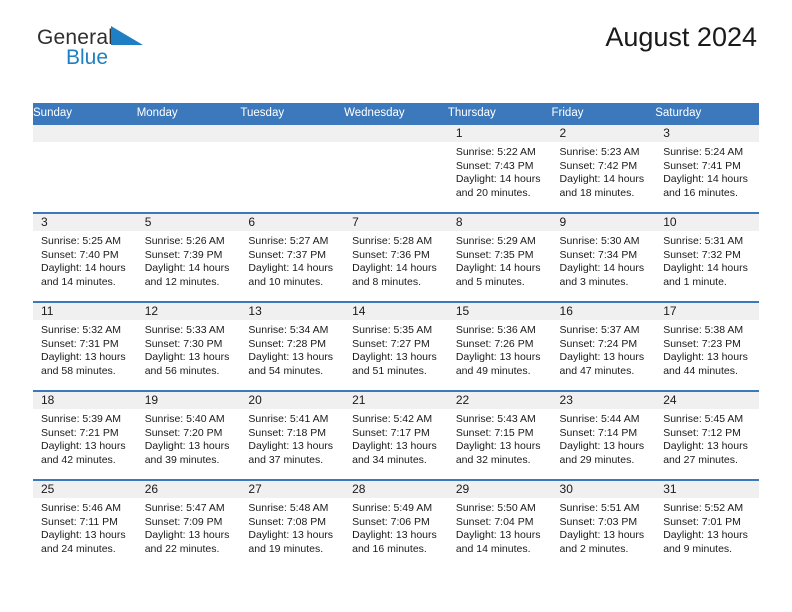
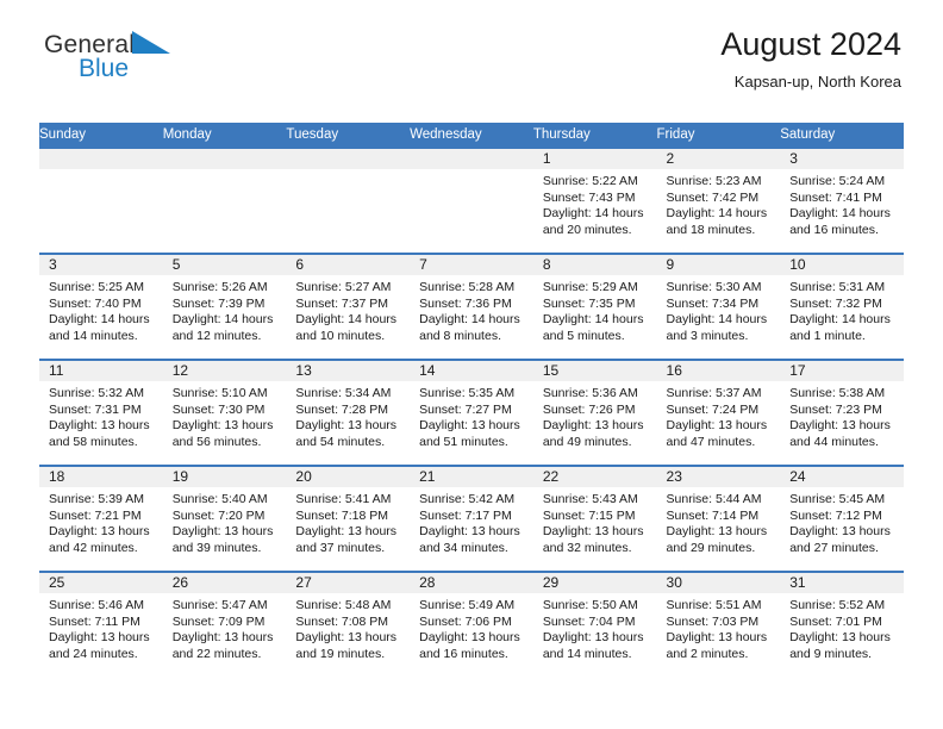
  General
  Blue
  August 2024
+ Kapsan-up, North Korea
  Sunday	Monday	Tuesday	Wednesday	Thursday	Friday	Saturday
  				1Sunrise: 5:22 AMSunset: 7:43 PMDaylight: 14 hoursand 20 minutes.	2Sunrise: 5:23 AMSunset: 7:42 PMDaylight: 14 hoursand 18 minutes.	3Sunrise: 5:24 AMSunset: 7:41 PMDaylight: 14 hoursand 16 minutes.
  3Sunrise: 5:25 AMSunset: 7:40 PMDaylight: 14 hoursand 14 minutes.	5Sunrise: 5:26 AMSunset: 7:39 PMDaylight: 14 hoursand 12 minutes.	6Sunrise: 5:27 AMSunset: 7:37 PMDaylight: 14 hoursand 10 minutes.	7Sunrise: 5:28 AMSunset: 7:36 PMDaylight: 14 hoursand 8 minutes.	8Sunrise: 5:29 AMSunset: 7:35 PMDaylight: 14 hoursand 5 minutes.	9Sunrise: 5:30 AMSunset: 7:34 PMDaylight: 14 hoursand 3 minutes.	10Sunrise: 5:31 AMSunset: 7:32 PMDaylight: 14 hoursand 1 minute.
- 11Sunrise: 5:32 AMSunset: 7:31 PMDaylight: 13 hoursand 58 minutes.	12Sunrise: 5:33 AMSunset: 7:30 PMDaylight: 13 hoursand 56 minutes.	13Sunrise: 5:34 AMSunset: 7:28 PMDaylight: 13 hoursand 54 minutes.	14Sunrise: 5:35 AMSunset: 7:27 PMDaylight: 13 hoursand 51 minutes.	15Sunrise: 5:36 AMSunset: 7:26 PMDaylight: 13 hoursand 49 minutes.	16Sunrise: 5:37 AMSunset: 7:24 PMDaylight: 13 hoursand 47 minutes.	17Sunrise: 5:38 AMSunset: 7:23 PMDaylight: 13 hoursand 44 minutes.
+ 11Sunrise: 5:32 AMSunset: 7:31 PMDaylight: 13 hoursand 58 minutes.	12Sunrise: 5:10 AMSunset: 7:30 PMDaylight: 13 hoursand 56 minutes.	13Sunrise: 5:34 AMSunset: 7:28 PMDaylight: 13 hoursand 54 minutes.	14Sunrise: 5:35 AMSunset: 7:27 PMDaylight: 13 hoursand 51 minutes.	15Sunrise: 5:36 AMSunset: 7:26 PMDaylight: 13 hoursand 49 minutes.	16Sunrise: 5:37 AMSunset: 7:24 PMDaylight: 13 hoursand 47 minutes.	17Sunrise: 5:38 AMSunset: 7:23 PMDaylight: 13 hoursand 44 minutes.
  18Sunrise: 5:39 AMSunset: 7:21 PMDaylight: 13 hoursand 42 minutes.	19Sunrise: 5:40 AMSunset: 7:20 PMDaylight: 13 hoursand 39 minutes.	20Sunrise: 5:41 AMSunset: 7:18 PMDaylight: 13 hoursand 37 minutes.	21Sunrise: 5:42 AMSunset: 7:17 PMDaylight: 13 hoursand 34 minutes.	22Sunrise: 5:43 AMSunset: 7:15 PMDaylight: 13 hoursand 32 minutes.	23Sunrise: 5:44 AMSunset: 7:14 PMDaylight: 13 hoursand 29 minutes.	24Sunrise: 5:45 AMSunset: 7:12 PMDaylight: 13 hoursand 27 minutes.
  25Sunrise: 5:46 AMSunset: 7:11 PMDaylight: 13 hoursand 24 minutes.	26Sunrise: 5:47 AMSunset: 7:09 PMDaylight: 13 hoursand 22 minutes.	27Sunrise: 5:48 AMSunset: 7:08 PMDaylight: 13 hoursand 19 minutes.	28Sunrise: 5:49 AMSunset: 7:06 PMDaylight: 13 hoursand 16 minutes.	29Sunrise: 5:50 AMSunset: 7:04 PMDaylight: 13 hoursand 14 minutes.	30Sunrise: 5:51 AMSunset: 7:03 PMDaylight: 13 hoursand 2 minutes.	31Sunrise: 5:52 AMSunset: 7:01 PMDaylight: 13 hoursand 9 minutes.
